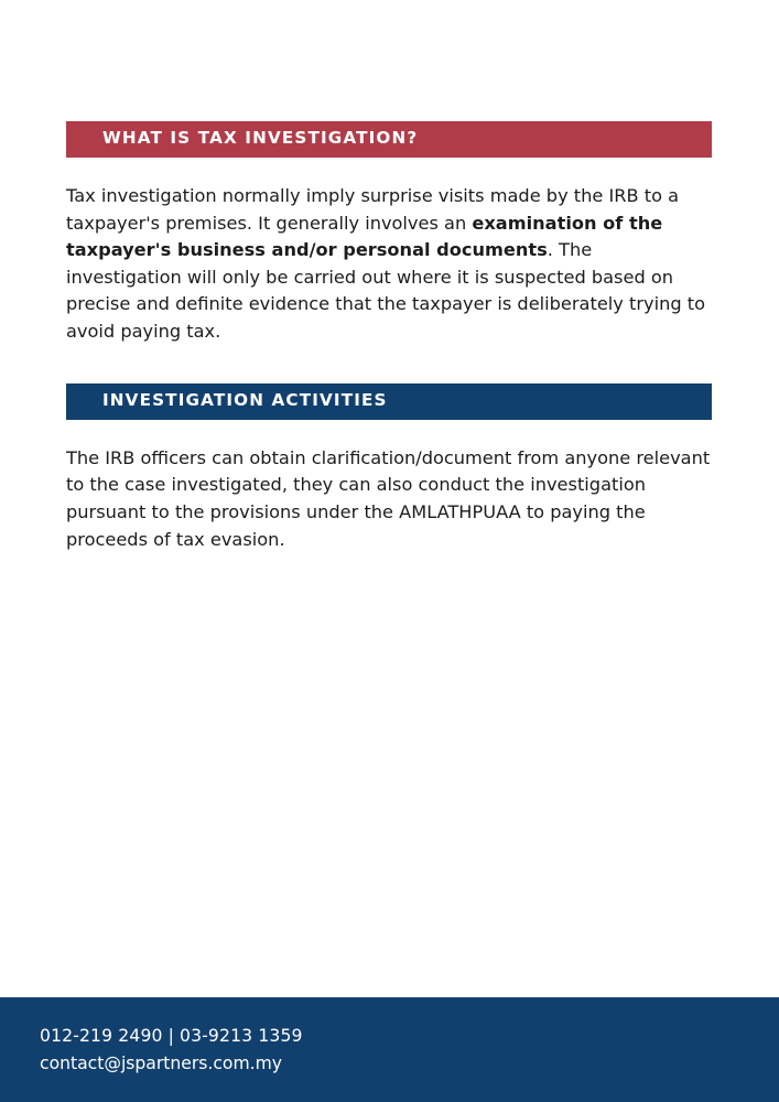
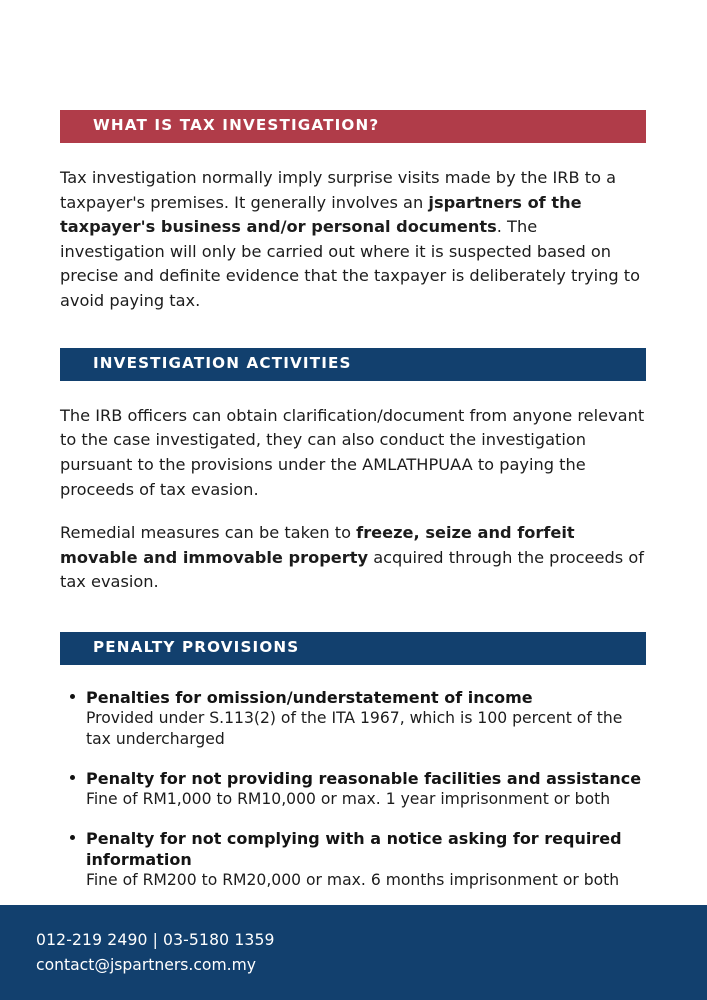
  WHAT IS TAX INVESTIGATION?
- Tax investigation normally imply surprise visits made by the IRB to a taxpayer's premises. It generally involves an examination of the taxpayer's business and/or personal documents. The investigation will only be carried out where it is suspected based on precise and definite evidence that the taxpayer is deliberately trying to avoid paying tax.
+ Tax investigation normally imply surprise visits made by the IRB to a taxpayer's premises. It generally involves an jspartners of the taxpayer's business and/or personal documents. The investigation will only be carried out where it is suspected based on precise and definite evidence that the taxpayer is deliberately trying to avoid paying tax.
  INVESTIGATION ACTIVITIES
  The IRB officers can obtain clarification/document from anyone relevant to the case investigated, they can also conduct the investigation pursuant to the provisions under the AMLATHPUAA to paying the proceeds of tax evasion.
+ Remedial measures can be taken to freeze, seize and forfeit movable and immovable property acquired through the proceeds of tax evasion.
+ PENALTY PROVISIONS
+ Penalties for omission/understatement of income
+ Provided under S.113(2) of the ITA 1967, which is 100 percent of the tax undercharged
+ Penalty for not providing reasonable facilities and assistance
+ Fine of RM1,000 to RM10,000 or max. 1 year imprisonment or both
+ Penalty for not complying with a notice asking for required information
+ Fine of RM200 to RM20,000 or max. 6 months imprisonment or both
- 012-219 2490 | 03-9213 1359
+ 012-219 2490 | 03-5180 1359
  contact@jspartners.com.my
